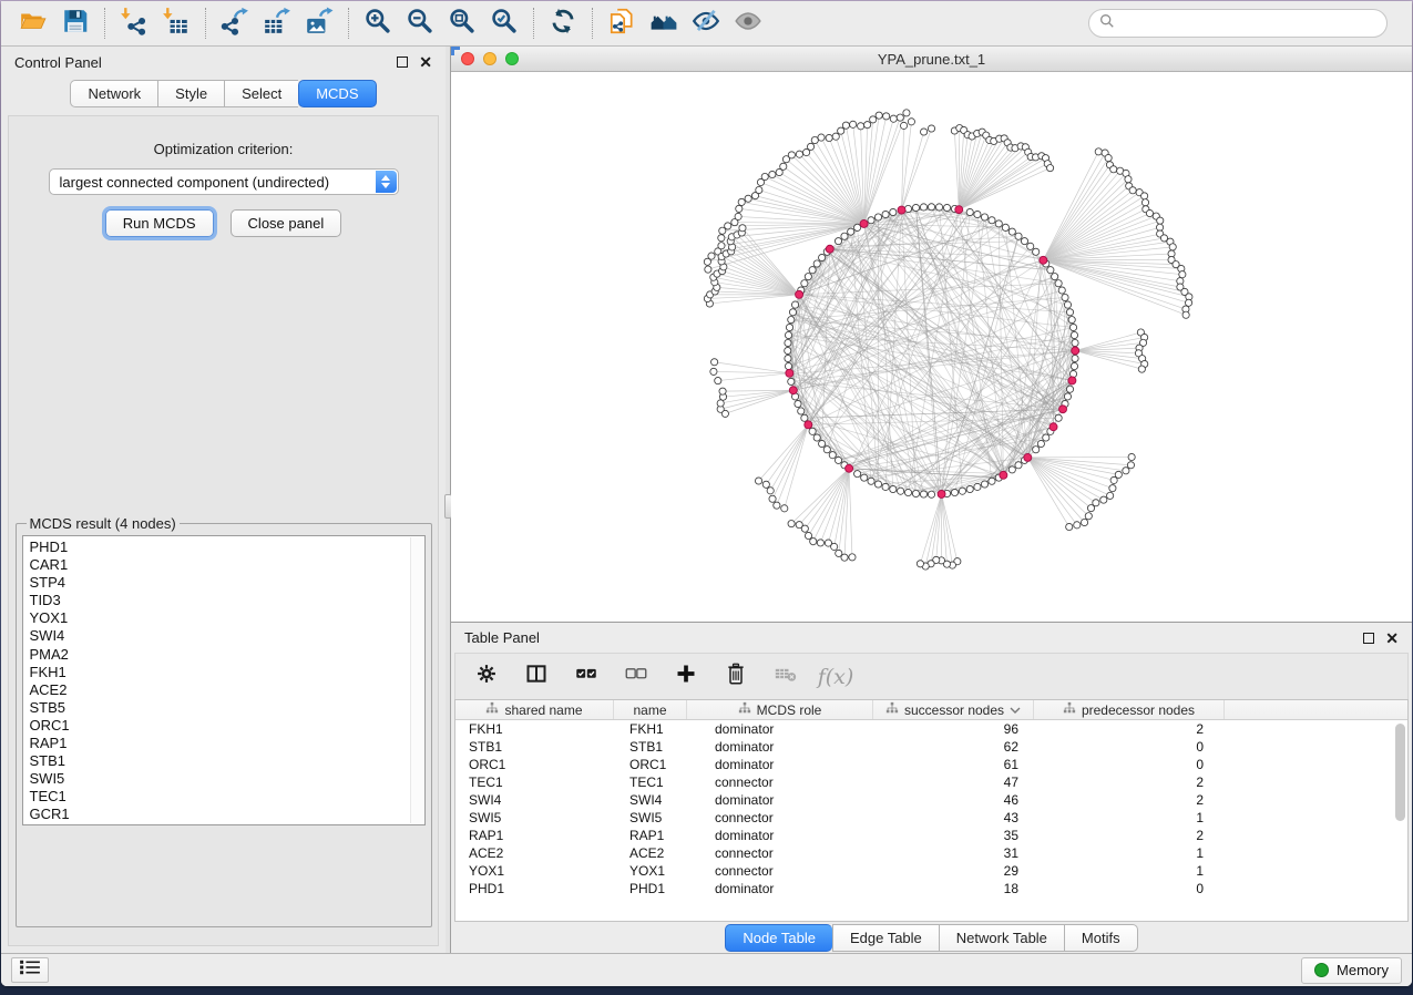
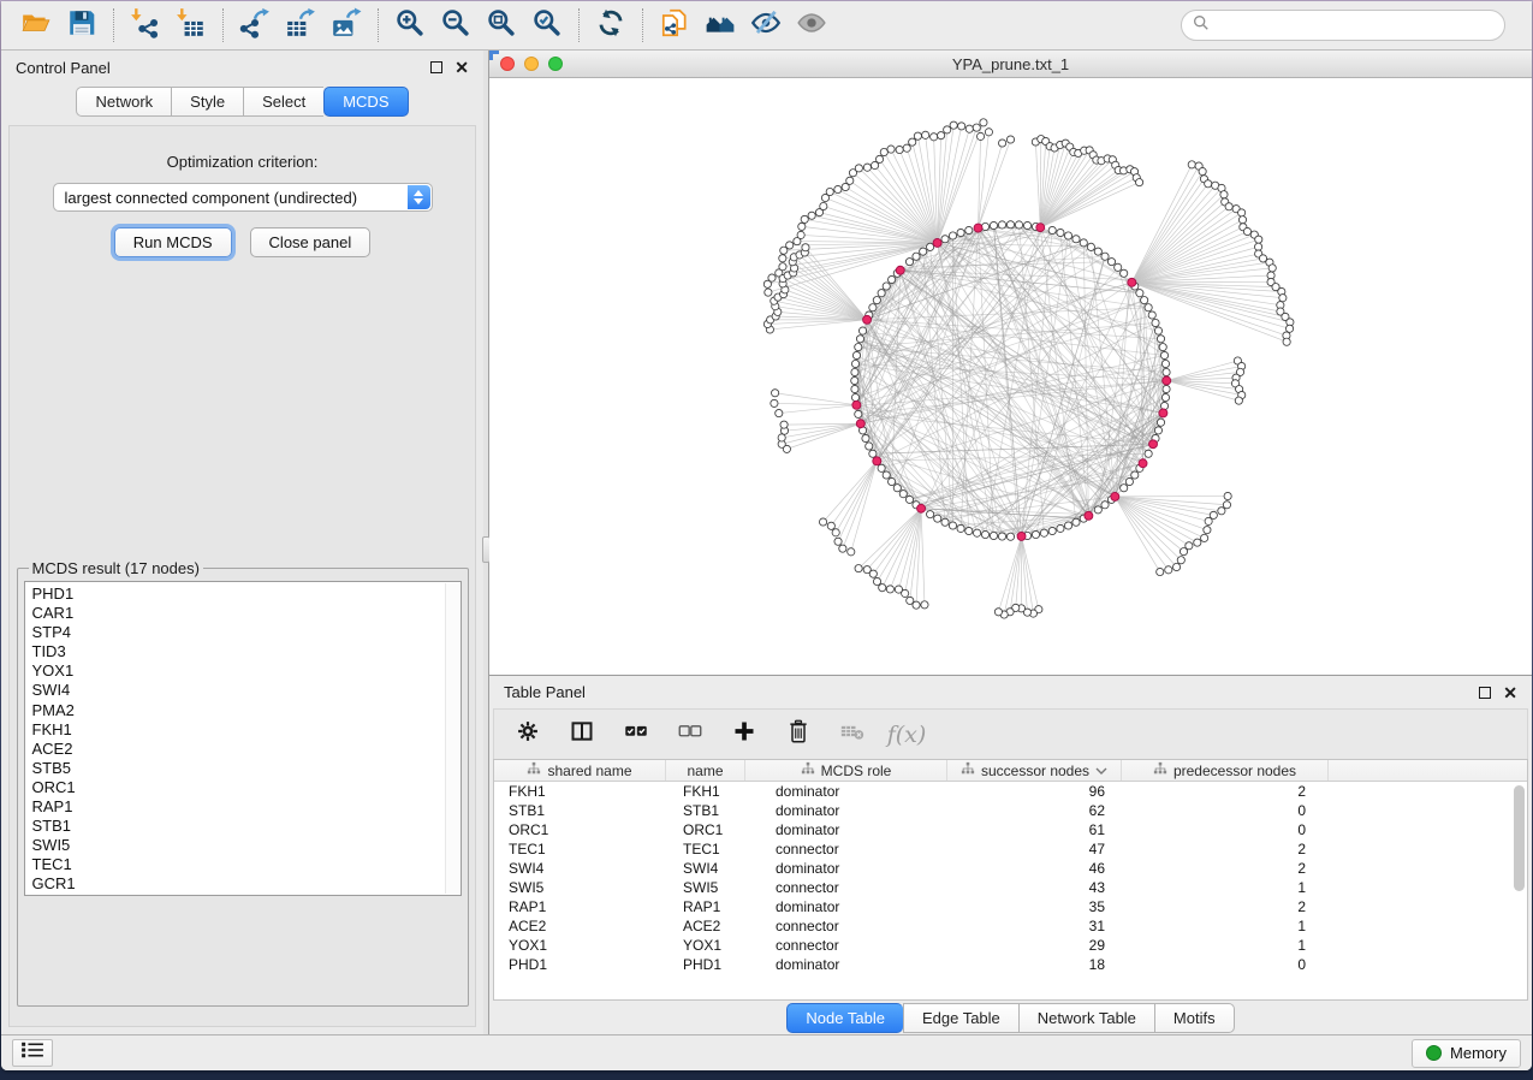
  Control Panel
  ✕
  Network
  Style
  Select
  MCDS
  Optimization criterion:
  largest connected component (undirected)
  Run MCDS
  Close panel
- MCDS result (4 nodes)
+ MCDS result (17 nodes)
  PHD1
  CAR1
  STP4
  TID3
  YOX1
  SWI4
  PMA2
  FKH1
  ACE2
  STB5
  ORC1
  RAP1
  STB1
  SWI5
  TEC1
  GCR1
  YPA_prune.txt_1
  Table Panel
  ✕
  f(x)
  shared name
  name
  MCDS role
  successor nodes
  predecessor nodes
  FKH1
  FKH1
  dominator
  96
  2
  STB1
  STB1
  dominator
  62
  0
  ORC1
  ORC1
  dominator
  61
  0
  TEC1
  TEC1
  connector
  47
  2
  SWI4
  SWI4
  dominator
  46
  2
  SWI5
  SWI5
  connector
  43
  1
  RAP1
  RAP1
  dominator
  35
  2
  ACE2
  ACE2
  connector
  31
  1
  YOX1
  YOX1
  connector
  29
  1
  PHD1
  PHD1
  dominator
  18
  0
  Node Table
  Edge Table
  Network Table
  Motifs
  Memory
